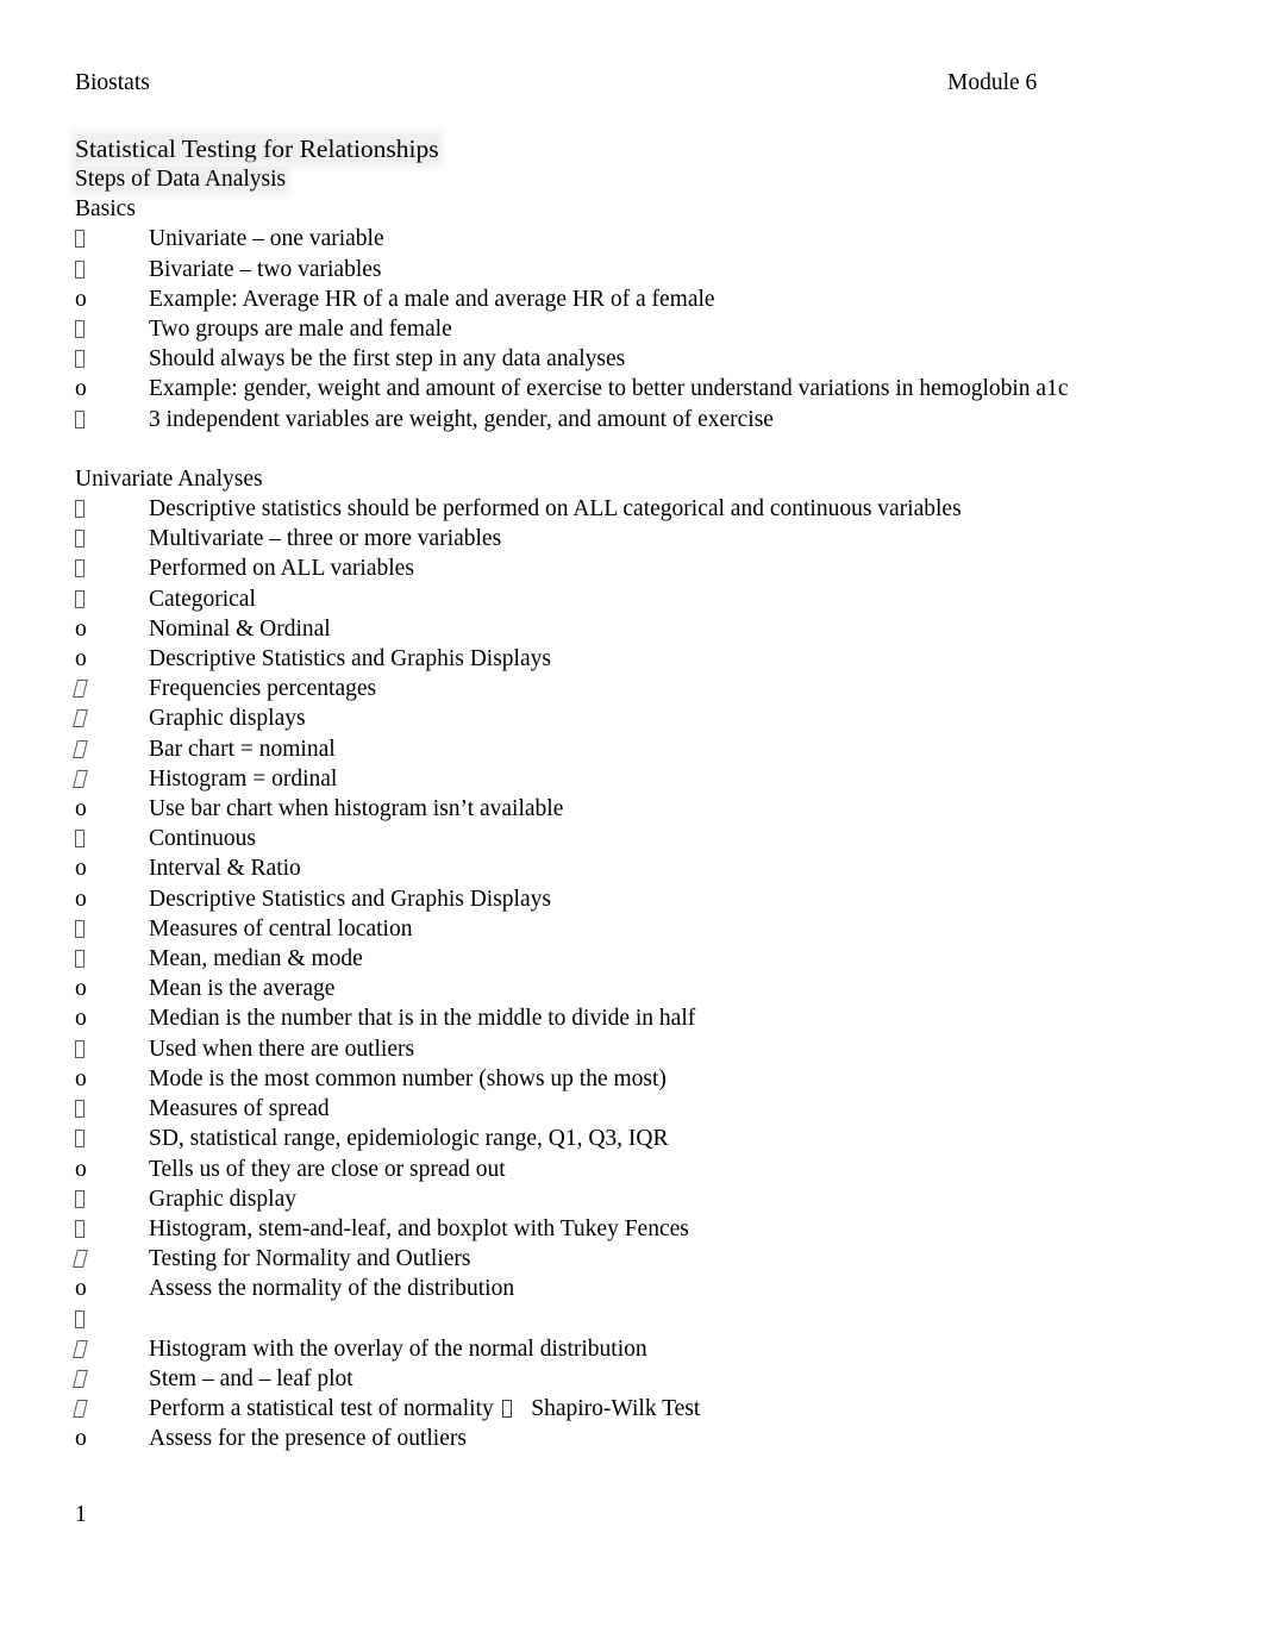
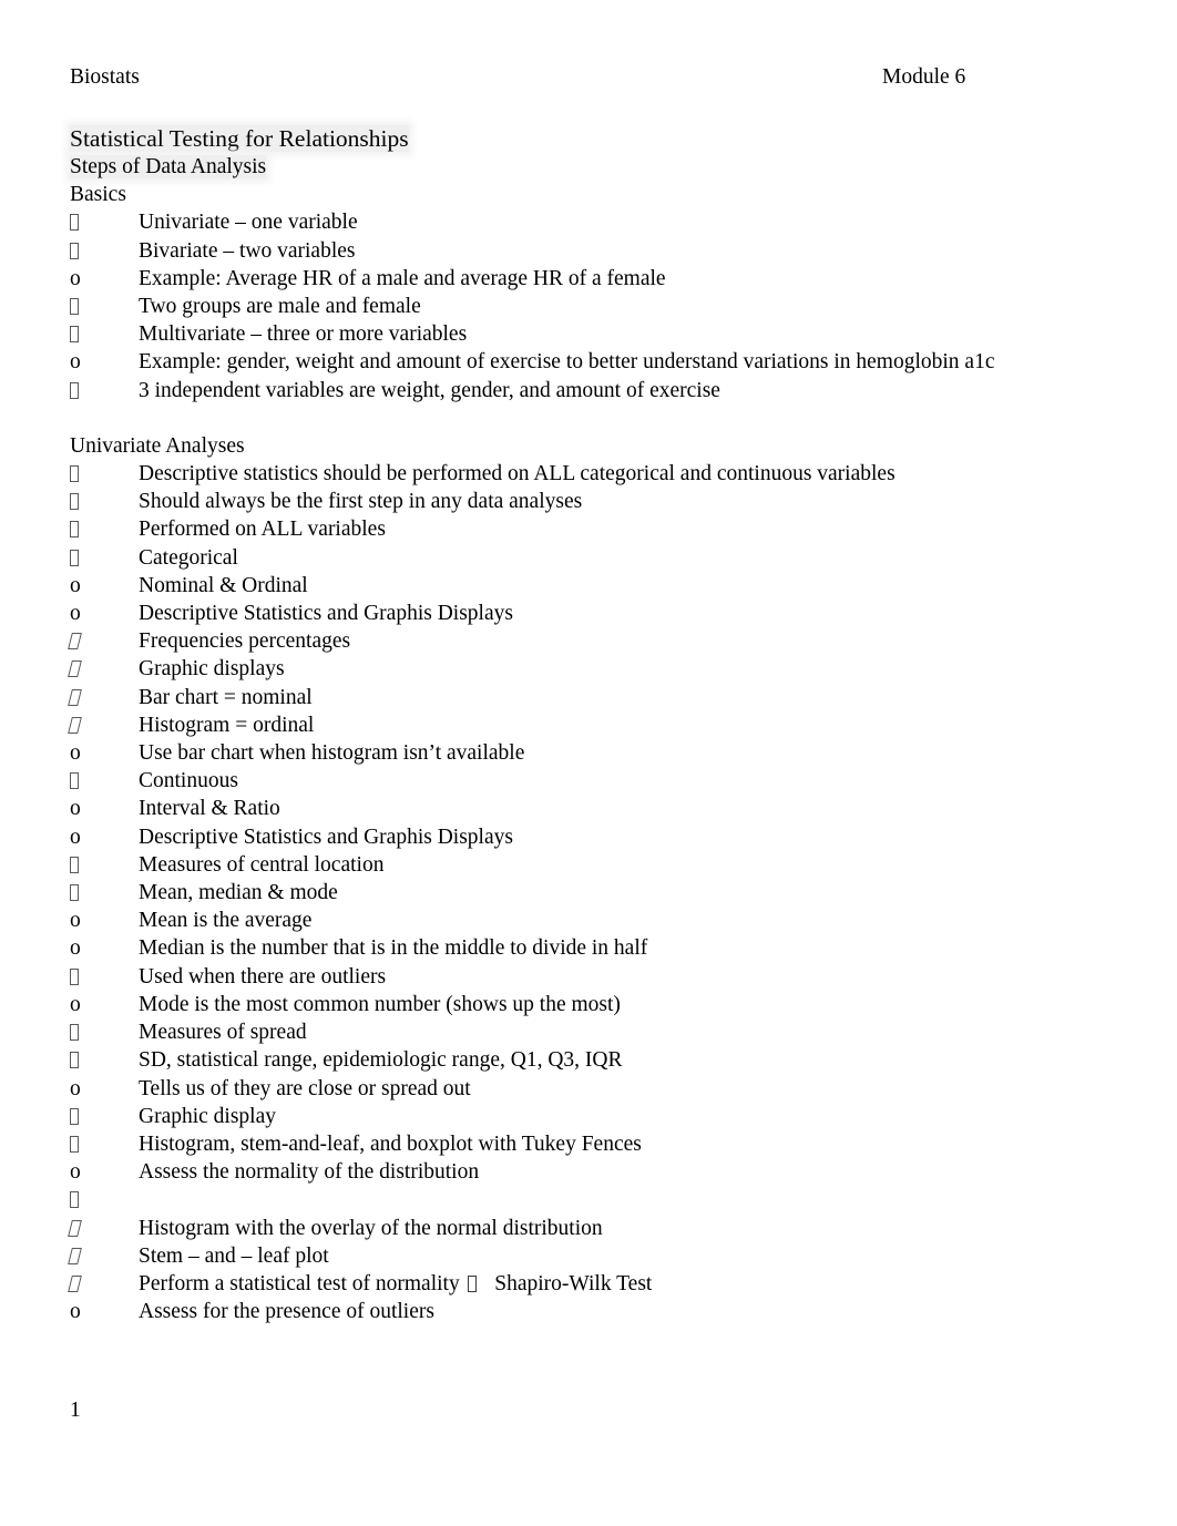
  Biostats
  Module 6
  Statistical Testing for Relationships
  Steps of Data Analysis
  Basics
  Univariate – one variable
  Bivariate – two variables
  o Example: Average HR of a male and average HR of a female
  Two groups are male and female
- Should always be the first step in any data analyses
+ Multivariate – three or more variables
  o Example: gender, weight and amount of exercise to better understand variations in hemoglobin a1c
  3 independent variables are weight, gender, and amount of exercise
  Univariate Analyses
  Descriptive statistics should be performed on ALL categorical and continuous variables
- Multivariate – three or more variables
+ Should always be the first step in any data analyses
  Performed on ALL variables
  Categorical
  o Nominal & Ordinal
  o Descriptive Statistics and Graphis Displays
  Frequencies percentages
  Graphic displays
  Bar chart = nominal
  Histogram = ordinal
  o Use bar chart when histogram isn’t available
  Continuous
  o Interval & Ratio
  o Descriptive Statistics and Graphis Displays
  Measures of central location
  Mean, median & mode
  o Mean is the average
  o Median is the number that is in the middle to divide in half
  Used when there are outliers
  o Mode is the most common number (shows up the most)
  Measures of spread
  SD, statistical range, epidemiologic range, Q1, Q3, IQR
  o Tells us of they are close or spread out
  Graphic display
  Histogram, stem-and-leaf, and boxplot with Tukey Fences
- Testing for Normality and Outliers
  o Assess the normality of the distribution
  Histogram with the overlay of the normal distribution
  Stem – and – leaf plot
  Perform a statistical test of normality Shapiro-Wilk Test
  o Assess for the presence of outliers
  1
